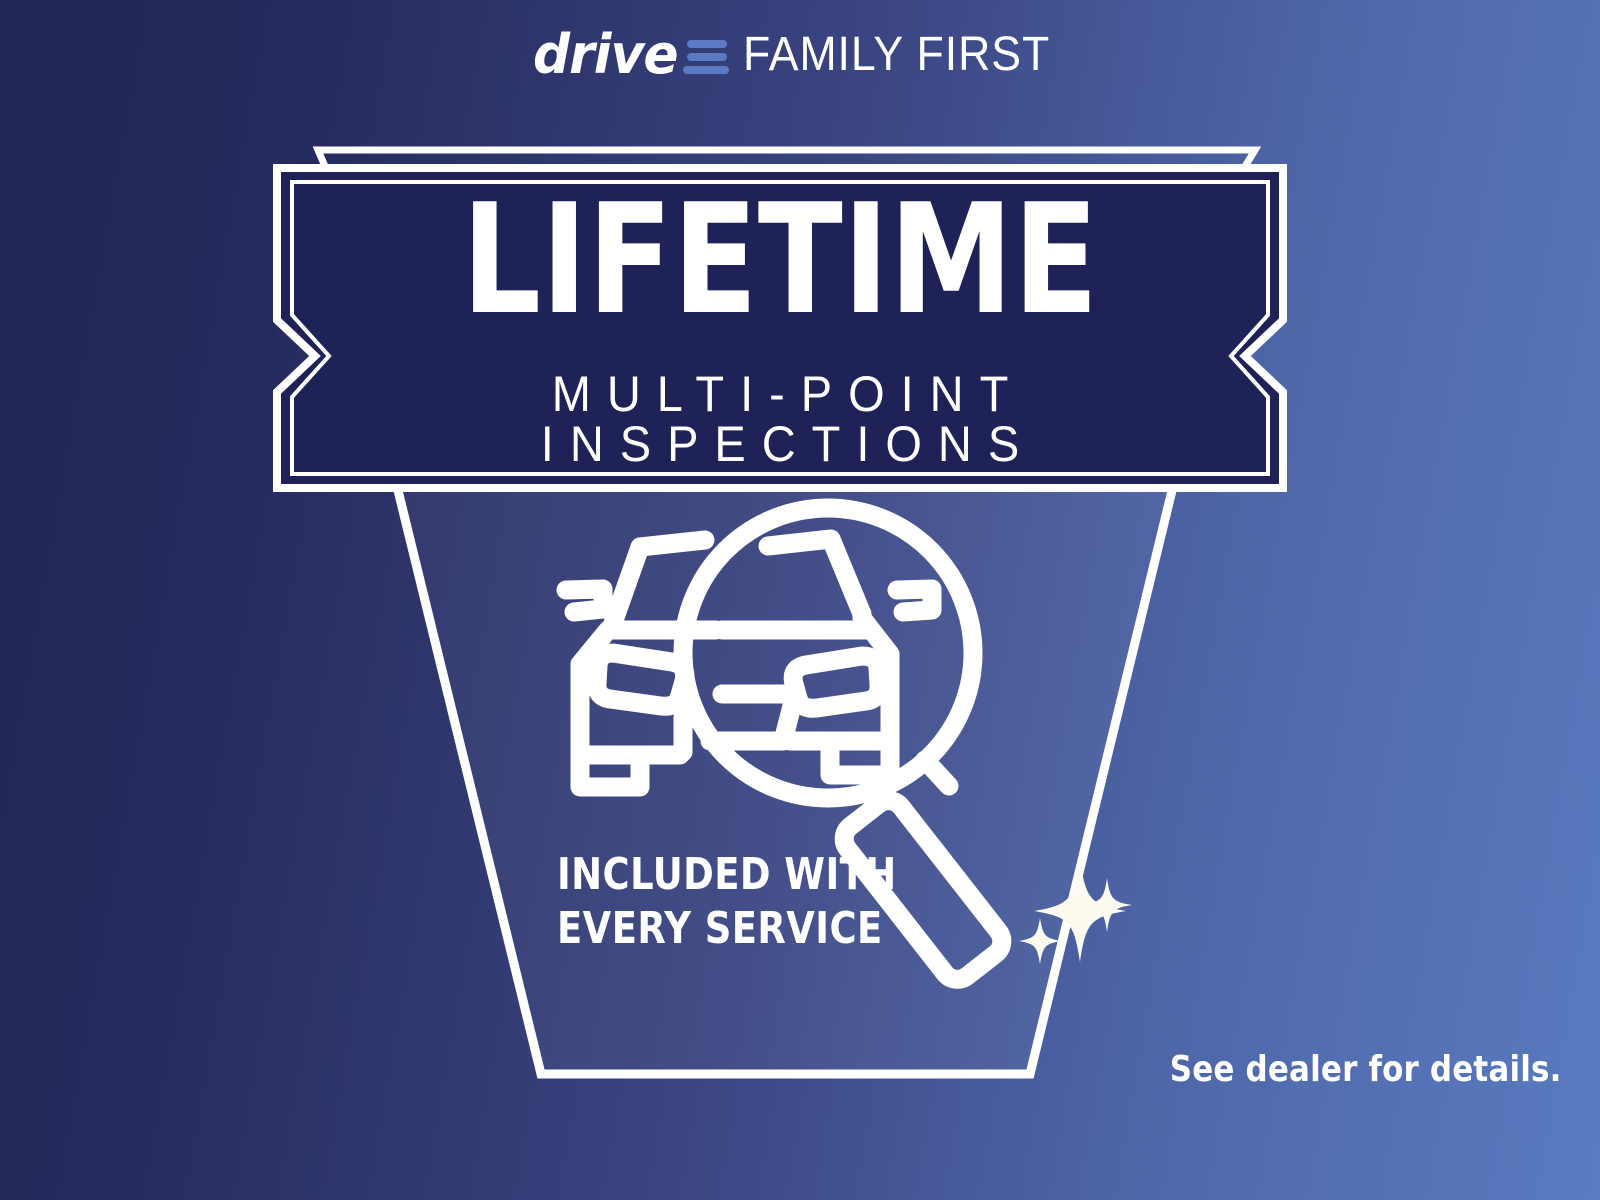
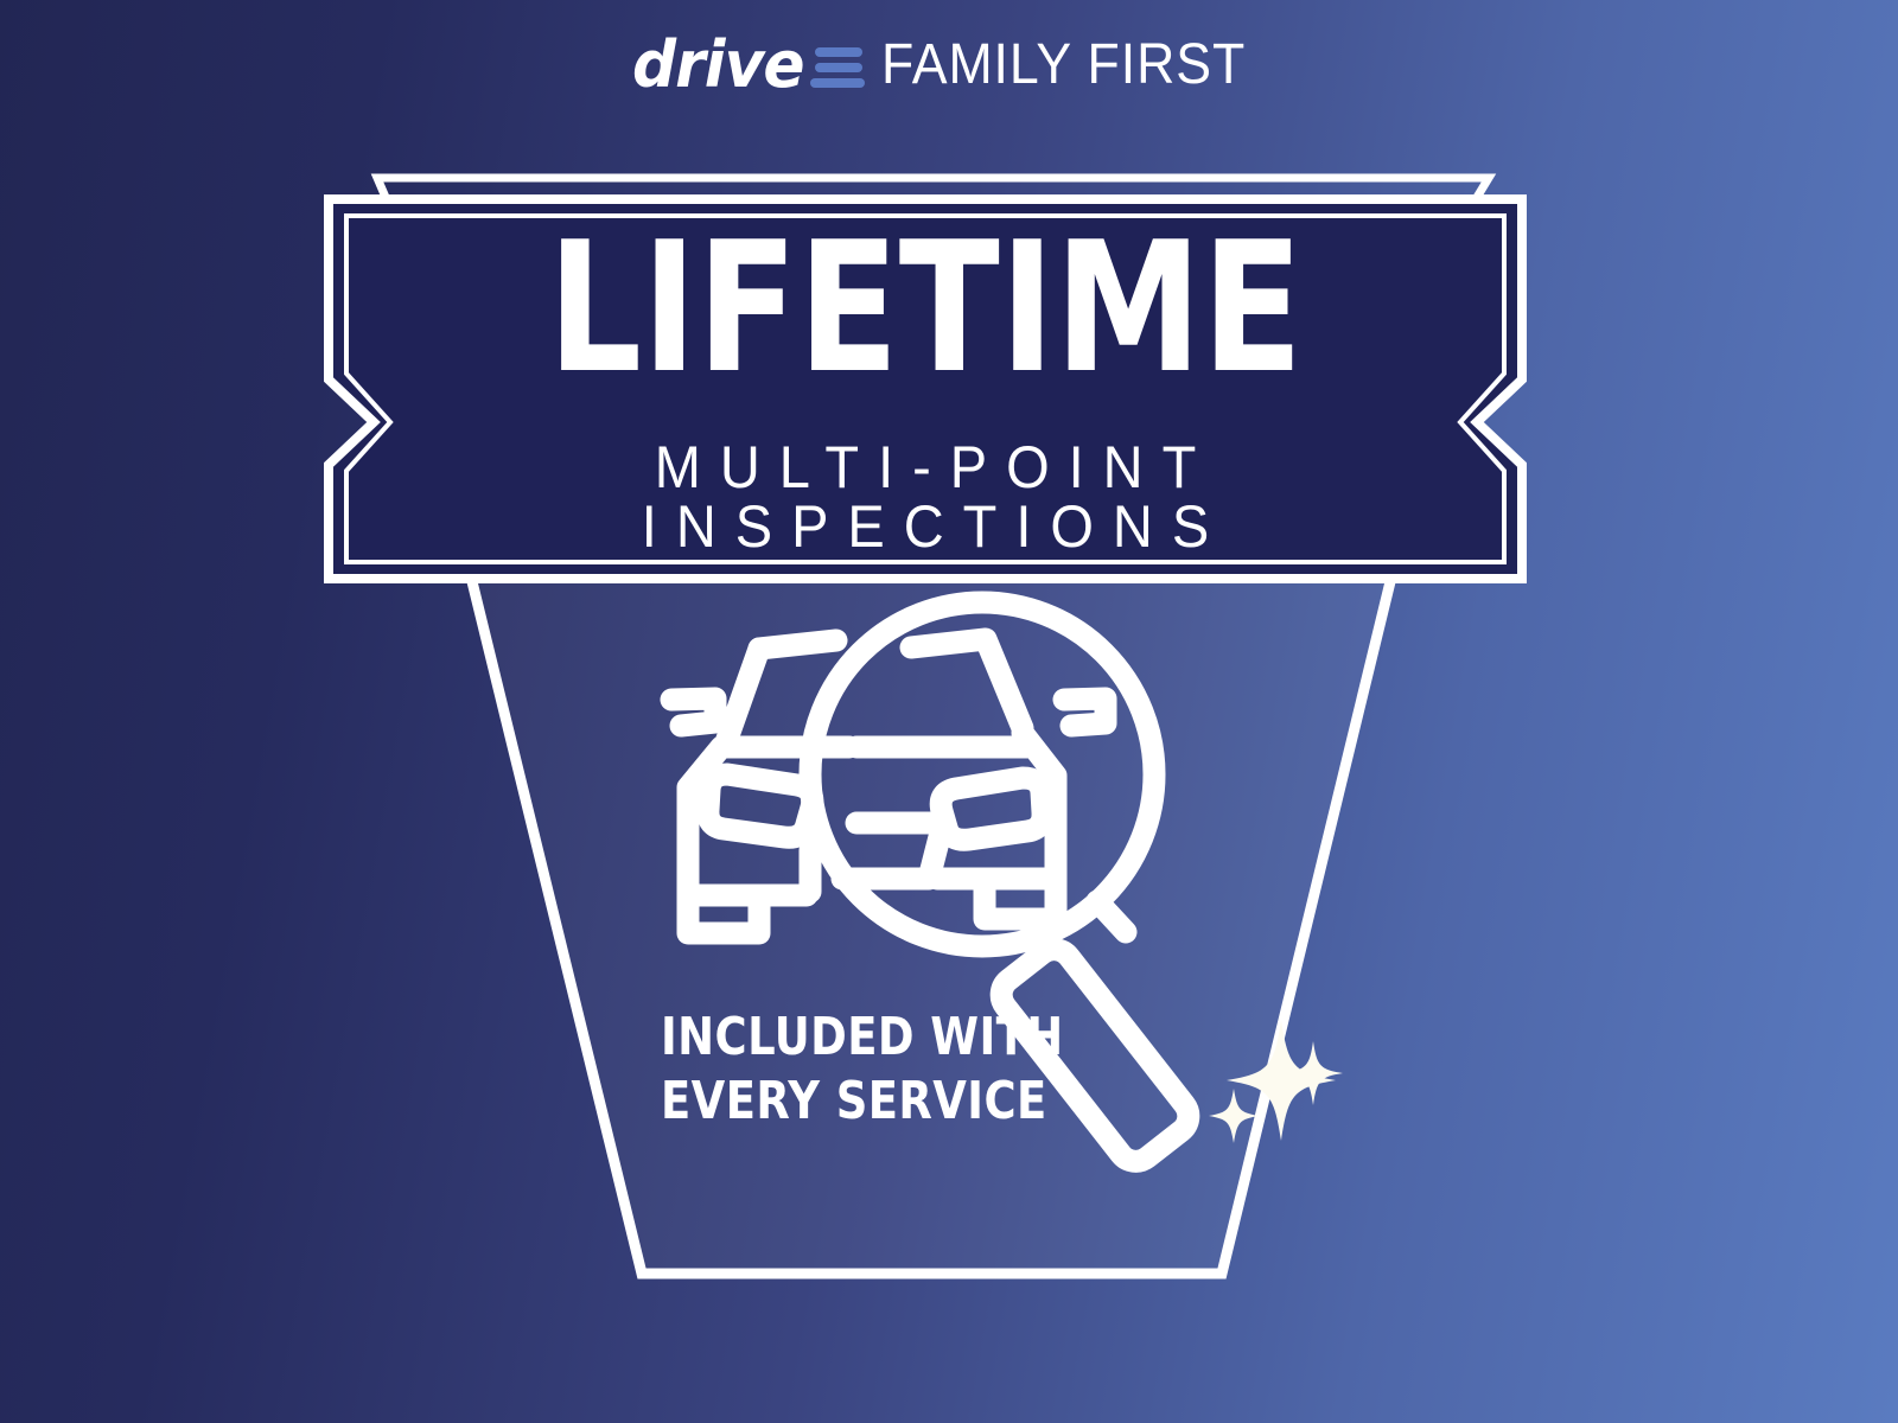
  drive
  FAMILY FIRST
  LIFETIME
  MULTI-POINT INSPECTIONS
  INCLUDED WITH EVERY SERVICE
- See dealer for details.
